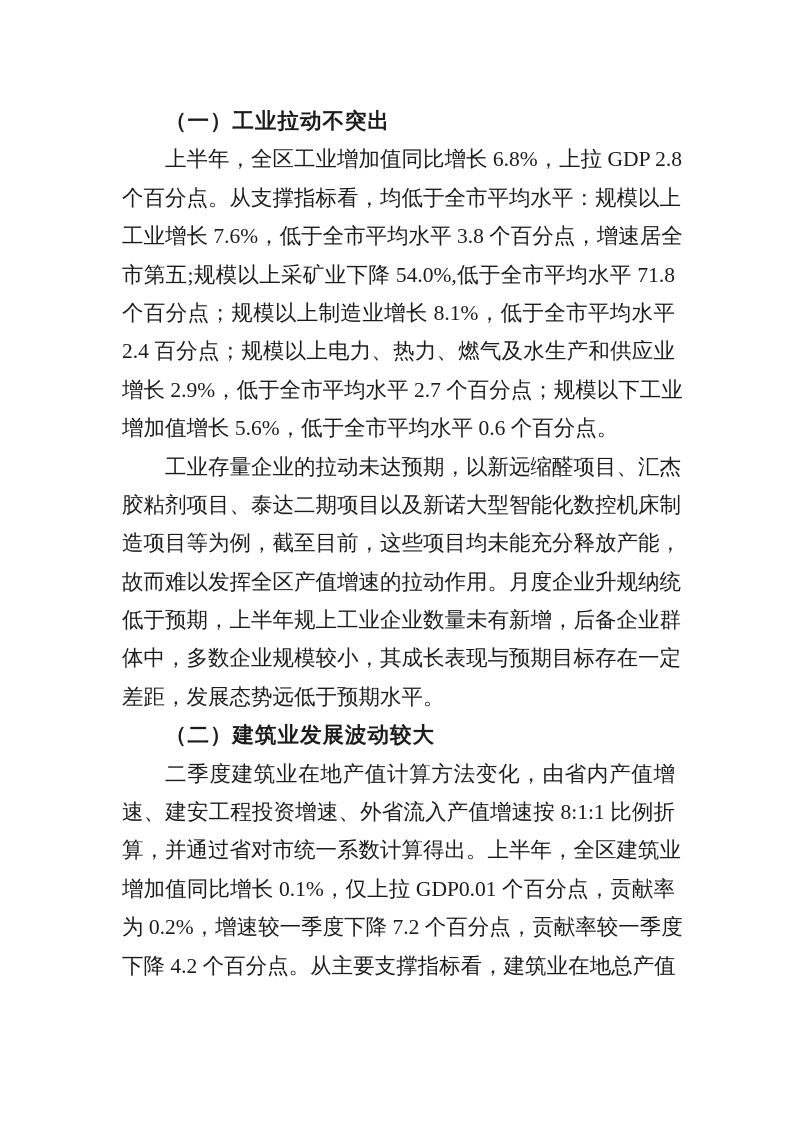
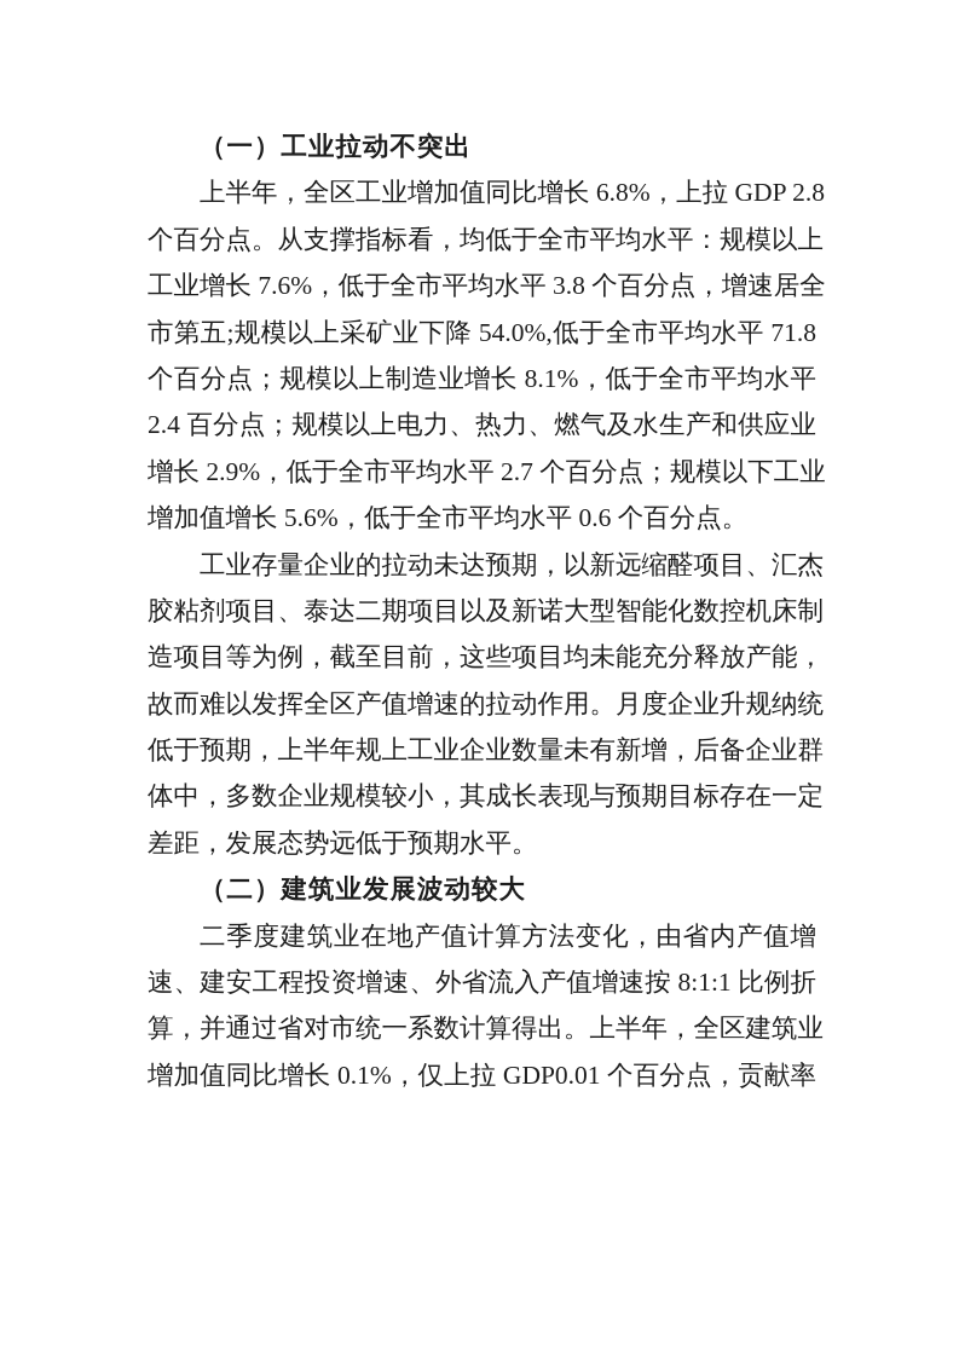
  （一）工业拉动不突出
  上半年，全区工业增加值同比增长 6.8%，上拉 GDP 2.8
  个百分点。从支撑指标看，均低于全市平均水平：规模以上
  工业增长 7.6%，低于全市平均水平 3.8 个百分点，增速居全
  市第五;规模以上采矿业下降 54.0%,低于全市平均水平 71.8
  个百分点；规模以上制造业增长 8.1%，低于全市平均水平
  2.4 百分点；规模以上电力、热力、燃气及水生产和供应业
  增长 2.9%，低于全市平均水平 2.7 个百分点；规模以下工业
  增加值增长 5.6%，低于全市平均水平 0.6 个百分点。
  工业存量企业的拉动未达预期，以新远缩醛项目、汇杰
  胶粘剂项目、泰达二期项目以及新诺大型智能化数控机床制
  造项目等为例，截至目前，这些项目均未能充分释放产能，
  故而难以发挥全区产值增速的拉动作用。月度企业升规纳统
  低于预期，上半年规上工业企业数量未有新增，后备企业群
  体中，多数企业规模较小，其成长表现与预期目标存在一定
  差距，发展态势远低于预期水平。
  （二）建筑业发展波动较大
  二季度建筑业在地产值计算方法变化，由省内产值增
  速、建安工程投资增速、外省流入产值增速按 8:1:1 比例折
  算，并通过省对市统一系数计算得出。上半年，全区建筑业
  增加值同比增长 0.1%，仅上拉 GDP0.01 个百分点，贡献率
- 为 0.2%，增速较一季度下降 7.2 个百分点，贡献率较一季度
- 下降 4.2 个百分点。从主要支撑指标看，建筑业在地总产值
